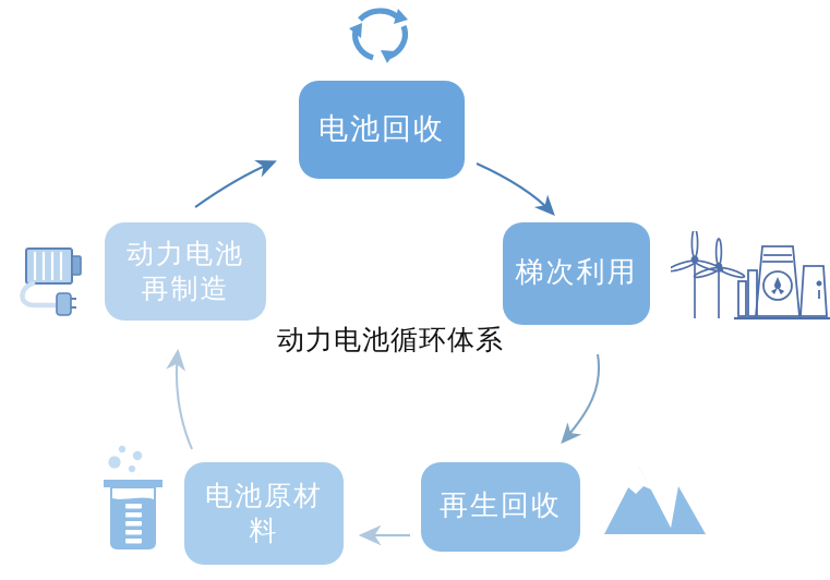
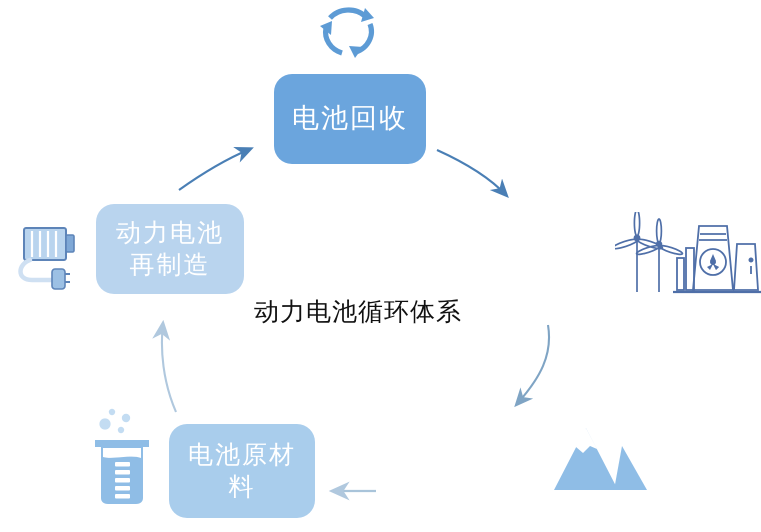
  电池回收
- 梯次利用
- 再生回收
  电池原材
  料
  动力电池
  再制造
  动力电池循环体系
